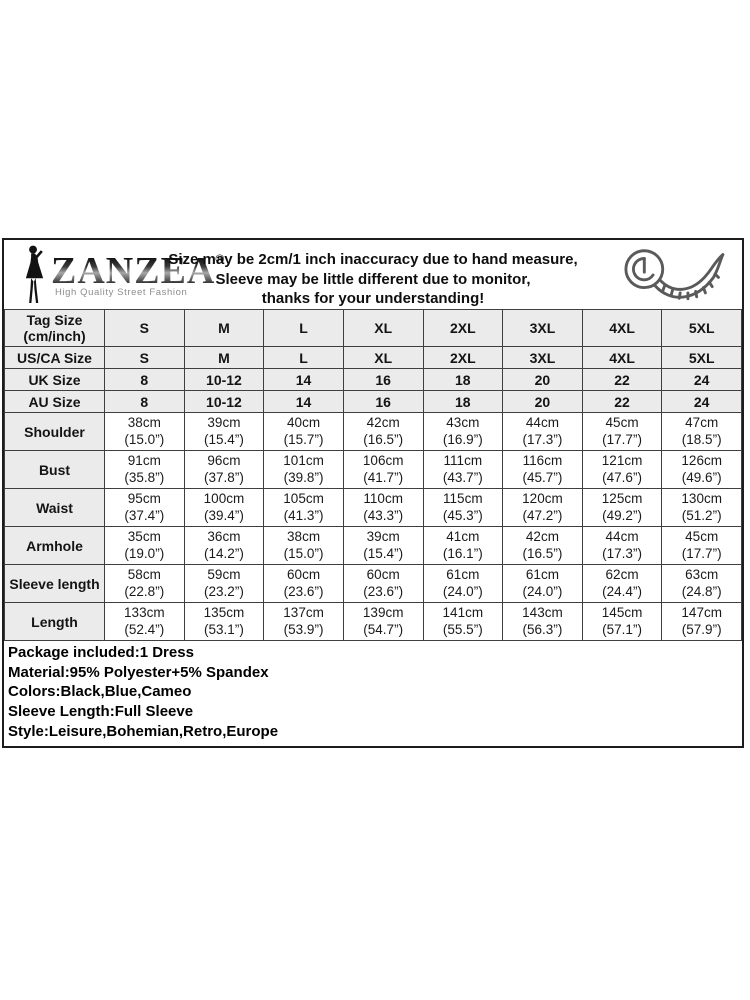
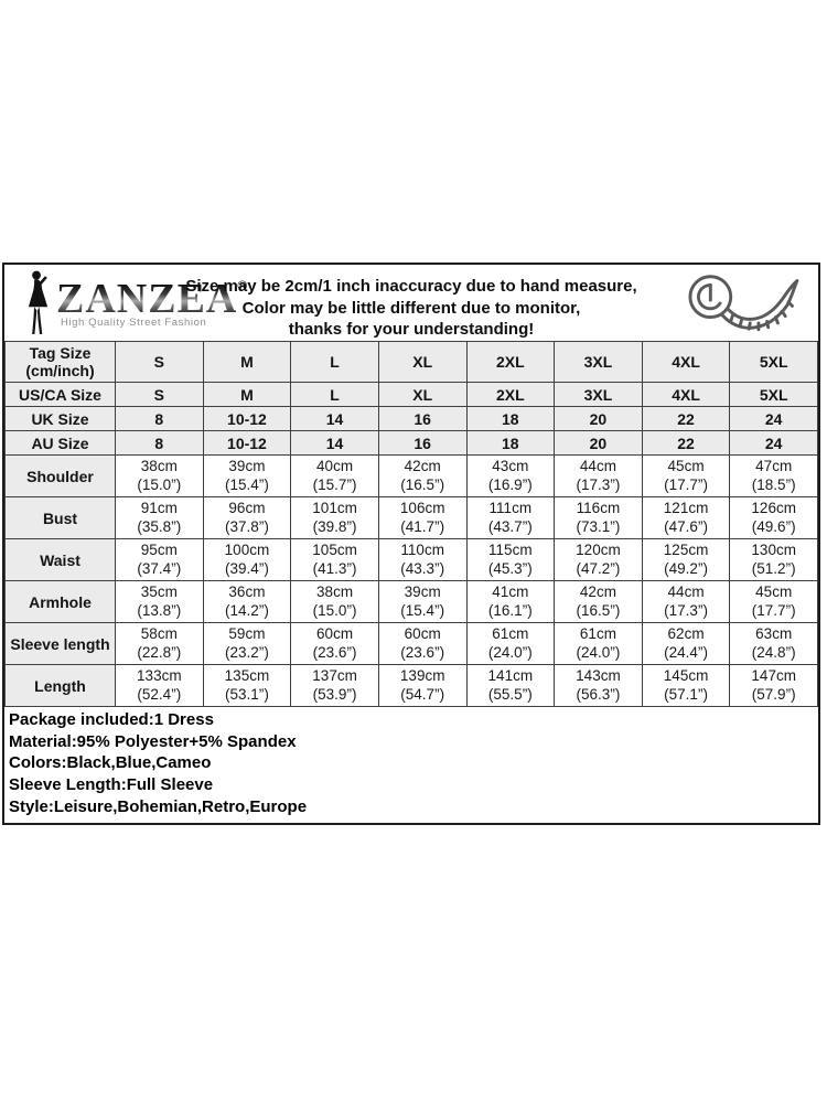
  ZANZEA
  ®
  High Quality Street Fashion
  Size may be 2cm/1 inch inaccuracy due to hand measure,
- Sleeve may be little different due to monitor,
+ Color may be little different due to monitor,
  thanks for your understanding!
  Tag Size(cm/inch)	S	M	L	XL	2XL	3XL	4XL	5XL
  US/CA Size	S	M	L	XL	2XL	3XL	4XL	5XL
  UK Size	8	10-12	14	16	18	20	22	24
  AU Size	8	10-12	14	16	18	20	22	24
  Shoulder	38cm(15.0”)	39cm(15.4”)	40cm(15.7”)	42cm(16.5”)	43cm(16.9”)	44cm(17.3”)	45cm(17.7”)	47cm(18.5”)
- Bust	91cm(35.8”)	96cm(37.8”)	101cm(39.8”)	106cm(41.7”)	111cm(43.7”)	116cm(45.7”)	121cm(47.6”)	126cm(49.6”)
+ Bust	91cm(35.8”)	96cm(37.8”)	101cm(39.8”)	106cm(41.7”)	111cm(43.7”)	116cm(73.1”)	121cm(47.6”)	126cm(49.6”)
  Waist	95cm(37.4”)	100cm(39.4”)	105cm(41.3”)	110cm(43.3”)	115cm(45.3”)	120cm(47.2”)	125cm(49.2”)	130cm(51.2”)
- Armhole	35cm(19.0”)	36cm(14.2”)	38cm(15.0”)	39cm(15.4”)	41cm(16.1”)	42cm(16.5”)	44cm(17.3”)	45cm(17.7”)
+ Armhole	35cm(13.8”)	36cm(14.2”)	38cm(15.0”)	39cm(15.4”)	41cm(16.1”)	42cm(16.5”)	44cm(17.3”)	45cm(17.7”)
  Sleeve length	58cm(22.8”)	59cm(23.2”)	60cm(23.6”)	60cm(23.6”)	61cm(24.0”)	61cm(24.0”)	62cm(24.4”)	63cm(24.8”)
  Length	133cm(52.4”)	135cm(53.1”)	137cm(53.9”)	139cm(54.7”)	141cm(55.5”)	143cm(56.3”)	145cm(57.1”)	147cm(57.9”)
  Package included:1 Dress
  Material:95% Polyester+5% Spandex
  Colors:Black,Blue,Cameo
  Sleeve Length:Full Sleeve
  Style:Leisure,Bohemian,Retro,Europe
